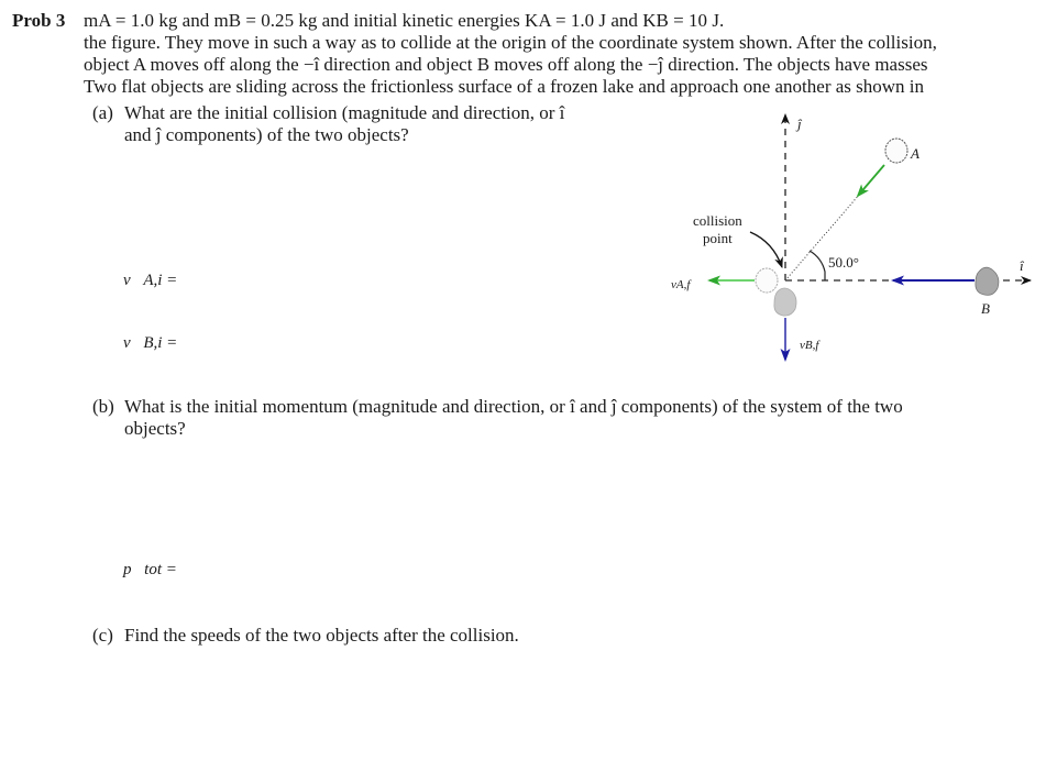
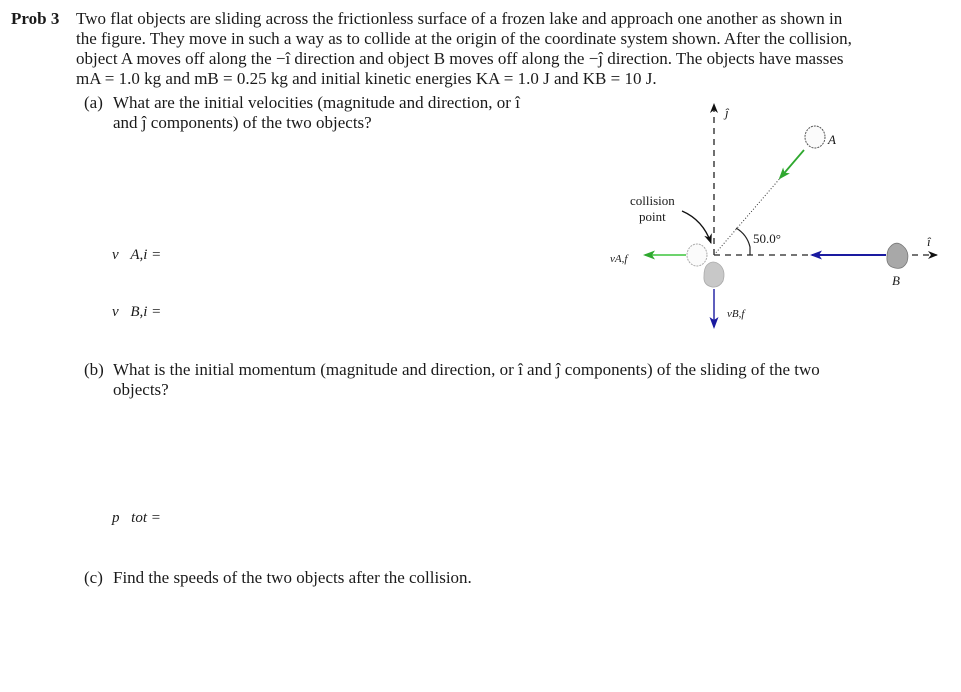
  Prob 3
- mA = 1.0 kg and mB = 0.25 kg and initial kinetic energies KA = 1.0 J and KB = 10 J.
+ Two flat objects are sliding across the frictionless surface of a frozen lake and approach one another as shown in
  the figure. They move in such a way as to collide at the origin of the coordinate system shown. After the collision,
  object A moves off along the −î direction and object B moves off along the −ĵ direction. The objects have masses
- Two flat objects are sliding across the frictionless surface of a frozen lake and approach one another as shown in
+ mA = 1.0 kg and mB = 0.25 kg and initial kinetic energies KA = 1.0 J and KB = 10 J.
  (a)
- What are the initial collision (magnitude and direction, or î
+ What are the initial velocities (magnitude and direction, or î
  and ĵ components) of the two objects?
  v⃗A,i =
  v⃗B,i =
  (b)
- What is the initial momentum (magnitude and direction, or î and ĵ components) of the system of the two
+ What is the initial momentum (magnitude and direction, or î and ĵ components) of the sliding of the two
  objects?
  p⃗tot =
  (c)
  Find the speeds of the two objects after the collision.
  ĵ
  î
  A
  B
  collision
  point
  50.0°
  vA,f
  vB,f
